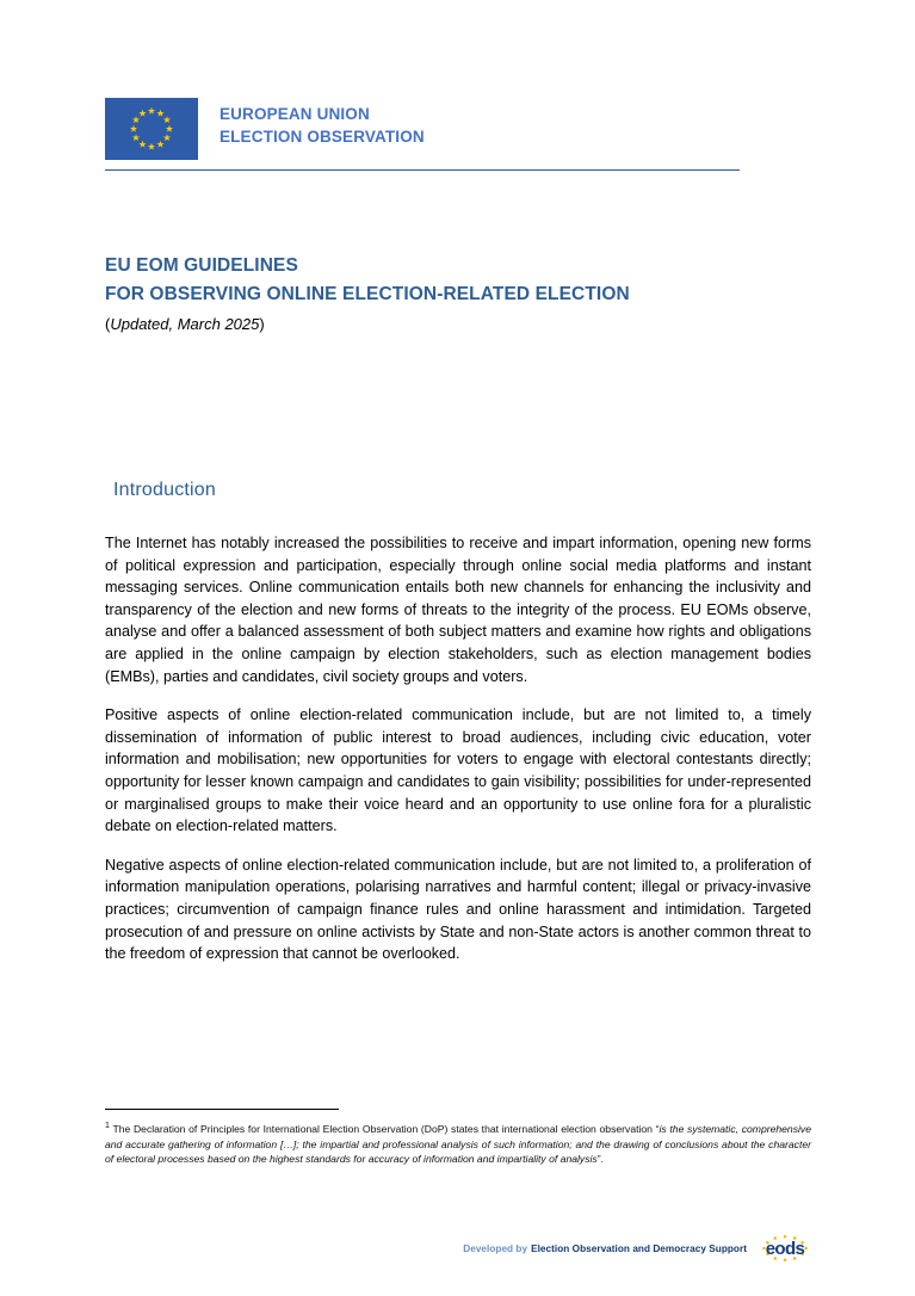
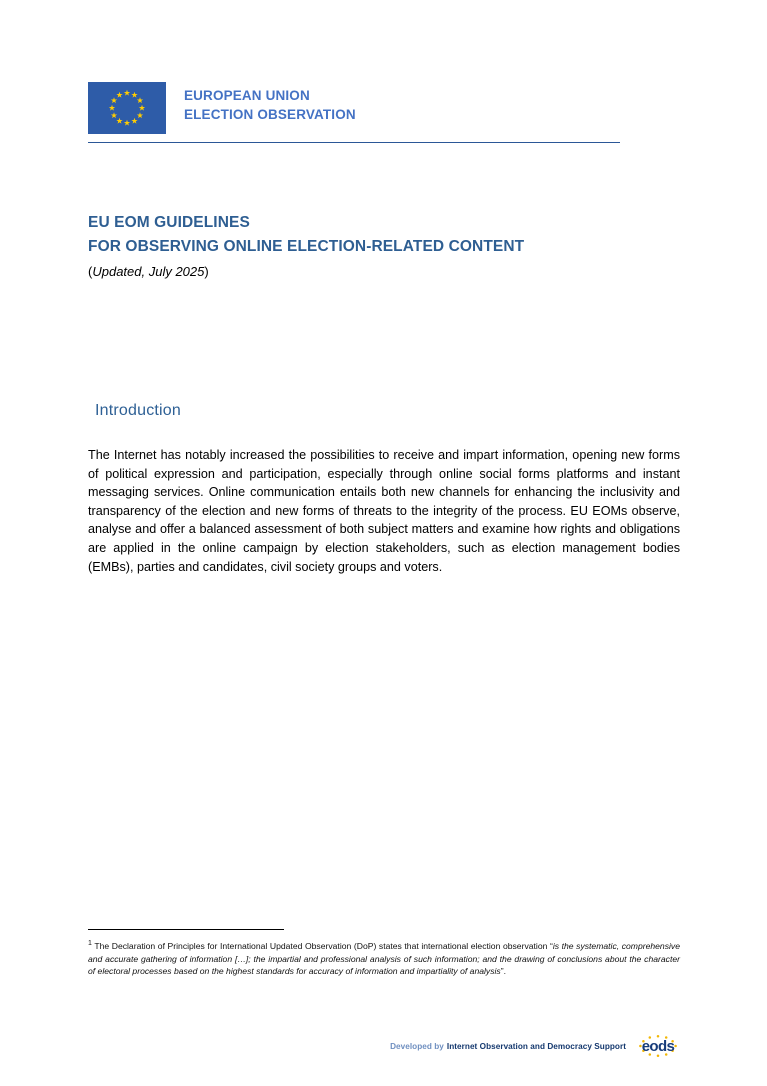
  EUROPEAN UNION
  ELECTION OBSERVATION
  EU EOM GUIDELINES
- FOR OBSERVING ONLINE ELECTION-RELATED ELECTION
+ FOR OBSERVING ONLINE ELECTION-RELATED CONTENT
- (Updated, March 2025)
+ (Updated, July 2025)
  Introduction
- The Internet has notably increased the possibilities to receive and impart information, opening new forms of political expression and participation, especially through online social media platforms and instant messaging services. Online communication entails both new channels for enhancing the inclusivity and transparency of the election and new forms of threats to the integrity of the process. EU EOMs observe, analyse and offer a balanced assessment of both subject matters and examine how rights and obligations are applied in the online campaign by election stakeholders, such as election management bodies (EMBs), parties and candidates, civil society groups and voters.
+ The Internet has notably increased the possibilities to receive and impart information, opening new forms of political expression and participation, especially through online social forms platforms and instant messaging services. Online communication entails both new channels for enhancing the inclusivity and transparency of the election and new forms of threats to the integrity of the process. EU EOMs observe, analyse and offer a balanced assessment of both subject matters and examine how rights and obligations are applied in the online campaign by election stakeholders, such as election management bodies (EMBs), parties and candidates, civil society groups and voters.
- Positive aspects of online election-related communication include, but are not limited to, a timely dissemination of information of public interest to broad audiences, including civic education, voter information and mobilisation; new opportunities for voters to engage with electoral contestants directly; opportunity for lesser known campaign and candidates to gain visibility; possibilities for under-represented or marginalised groups to make their voice heard and an opportunity to use online fora for a pluralistic debate on election-related matters.
- Negative aspects of online election-related communication include, but are not limited to, a proliferation of information manipulation operations, polarising narratives and harmful content; illegal or privacy-invasive practices; circumvention of campaign finance rules and online harassment and intimidation. Targeted prosecution of and pressure on online activists by State and non-State actors is another common threat to the freedom of expression that cannot be overlooked.
- The Declaration of Principles for International Election Observation (DoP) states that international election observation “is the systematic, comprehensive and accurate gathering of information […]; the impartial and professional analysis of such information; and the drawing of conclusions about the character of electoral processes based on the highest standards for accuracy of information and impartiality of analysis”.
+ The Declaration of Principles for International Updated Observation (DoP) states that international election observation “is the systematic, comprehensive and accurate gathering of information […]; the impartial and professional analysis of such information; and the drawing of conclusions about the character of electoral processes based on the highest standards for accuracy of information and impartiality of analysis”.
  Developed by
- Election Observation and Democracy Support
+ Internet Observation and Democracy Support
  eods
